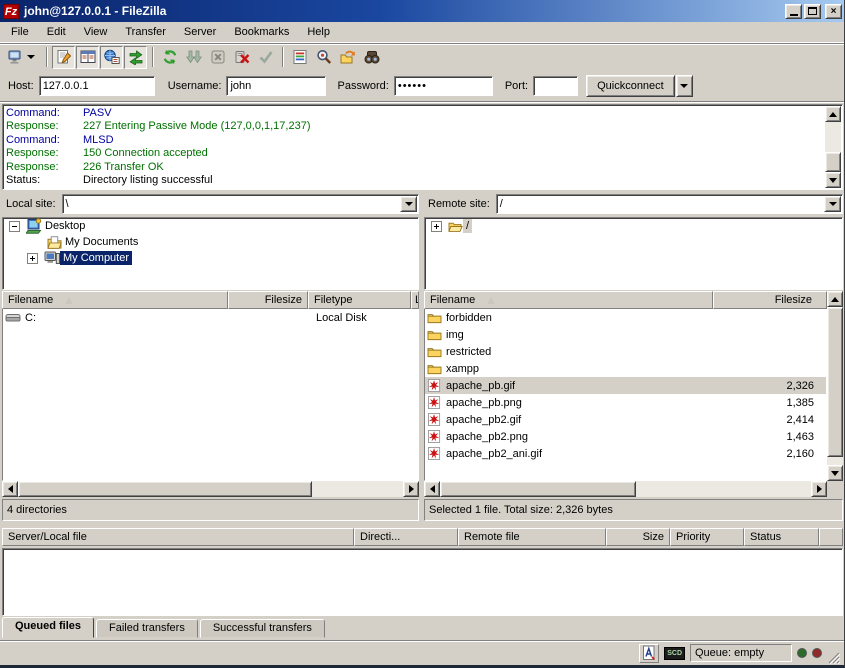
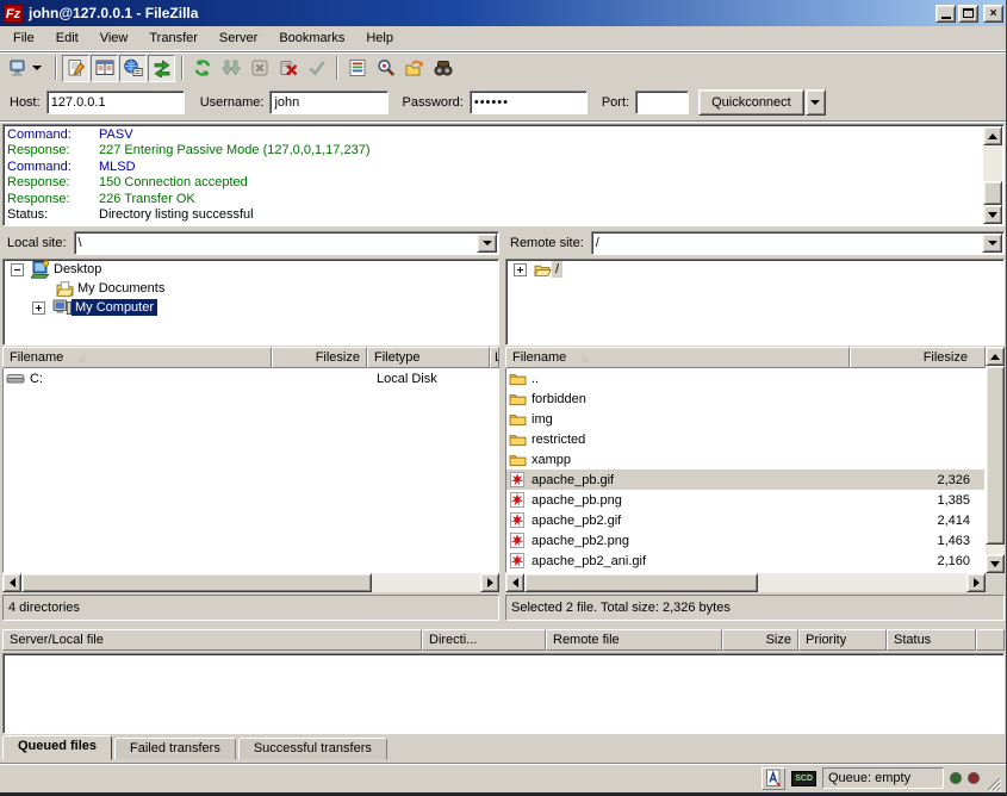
  Fz
  john@127.0.0.1 - FileZilla
  ×
  File
  Edit
  View
  Transfer
  Server
  Bookmarks
  Help
  Host:
  127.0.0.1
  Username:
  john
  Password:
  ••••••
  Port:
  Quickconnect
  Command: PASV
  Response: 227 Entering Passive Mode (127,0,0,1,17,237)
  Command: MLSD
  Response: 150 Connection accepted
  Response: 226 Transfer OK
  Status: Directory listing successful
  Local site:
  \
  Desktop
  My Documents
  My Computer
  Filename
  Filesize
  Filetype
  C:
  Local Disk
  4 directories
  Remote site:
  /
  /
  Filename
  Filesize
+ ..
  forbidden
  img
  restricted
  xampp
  apache_pb.gif
  2,326
  apache_pb.png
  1,385
  apache_pb2.gif
  2,414
  apache_pb2.png
  1,463
  apache_pb2_ani.gif
  2,160
- Selected 1 file. Total size: 2,326 bytes
+ Selected 2 file. Total size: 2,326 bytes
  Server/Local file
  Directi...
  Remote file
  Size
  Priority
  Status
  Queued files
  Failed transfers
  Successful transfers
  Queue: empty
